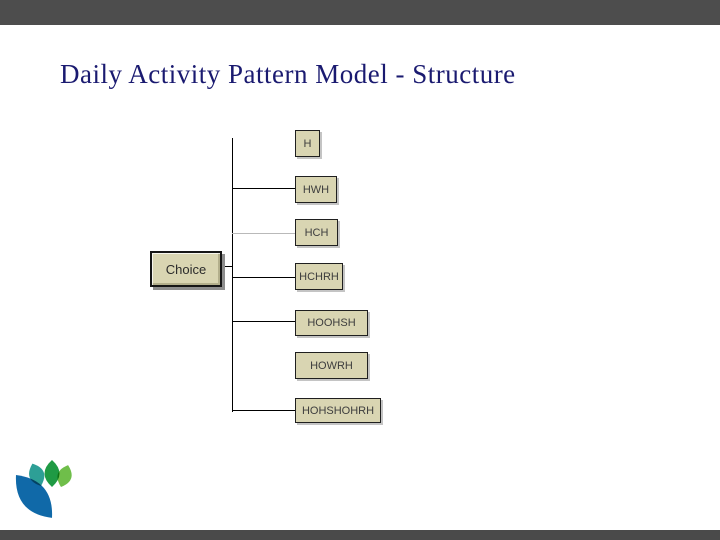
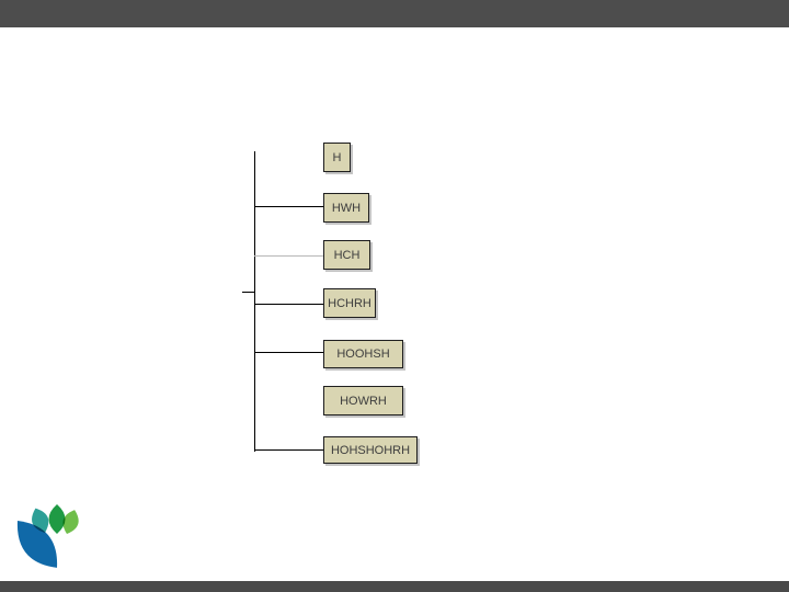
- Daily Activity Pattern Model - Structure
- Choice
  H
  HWH
  HCH
  HCHRH
  HOOHSH
  HOWRH
  HOHSHOHRH
